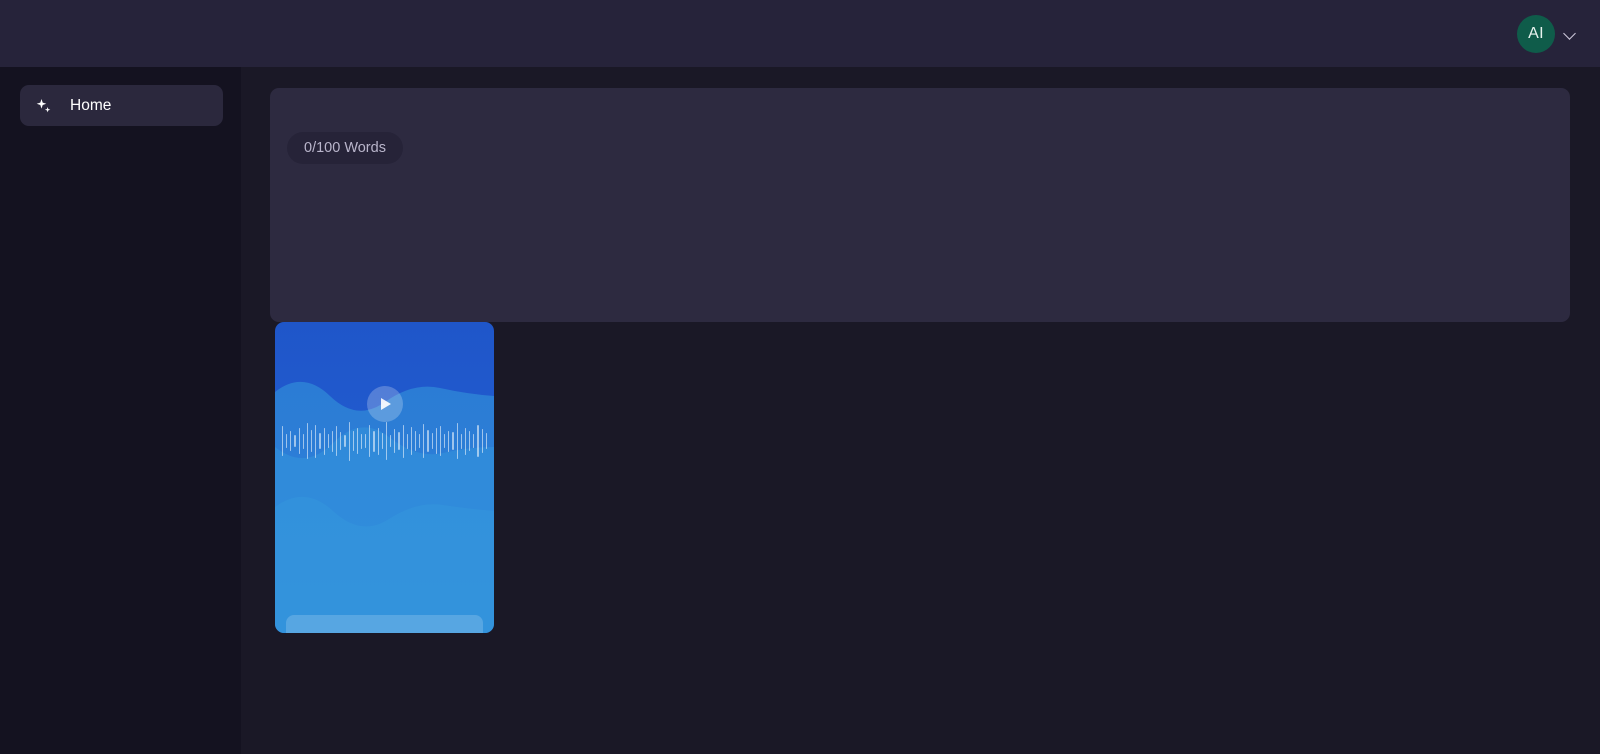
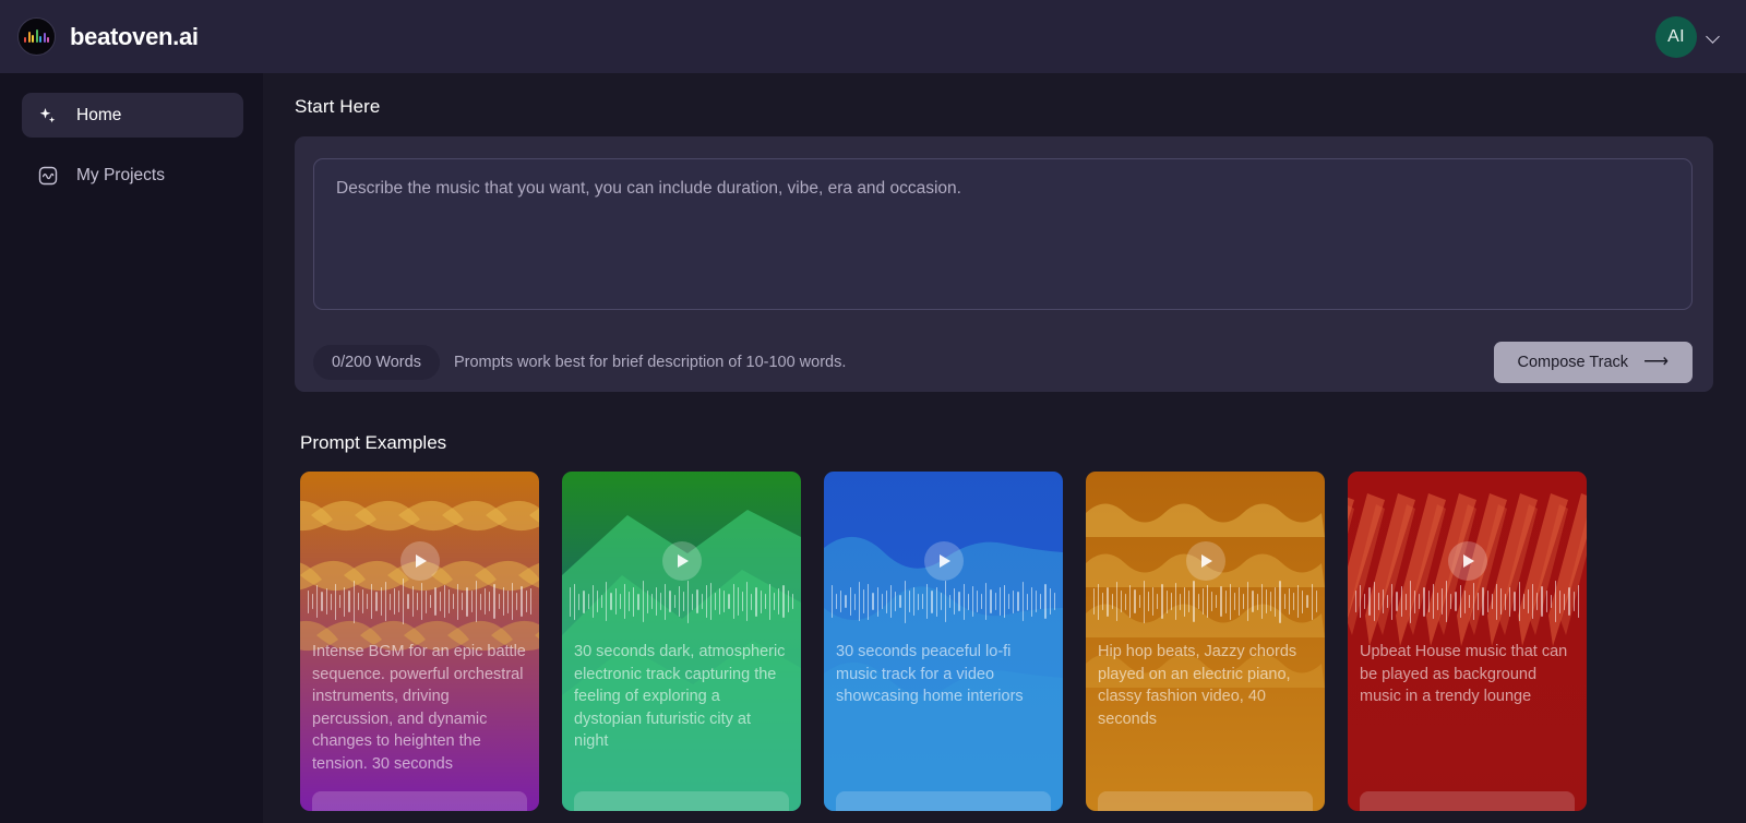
+ beatoven.ai
  AI
  Home
+ My Projects
+ Start Here
+ Describe the music that you want, you can include duration, vibe, era and occasion.
- 0/100 Words
+ 0/200 Words
+ Prompts work best for brief description of 10-100 words.
+ Compose Track
+ ⟶
+ Prompt Examples
+ Intense BGM for an epic battle sequence. powerful orchestral instruments, driving percussion, and dynamic changes to heighten the tension. 30 seconds
+ 30 seconds dark, atmospheric electronic track capturing the feeling of exploring a dystopian futuristic city at night
+ 30 seconds peaceful lo-fi music track for a video showcasing home interiors
+ Hip hop beats, Jazzy chords played on an electric piano, classy fashion video, 40 seconds
+ Upbeat House music that can be played as background music in a trendy lounge
